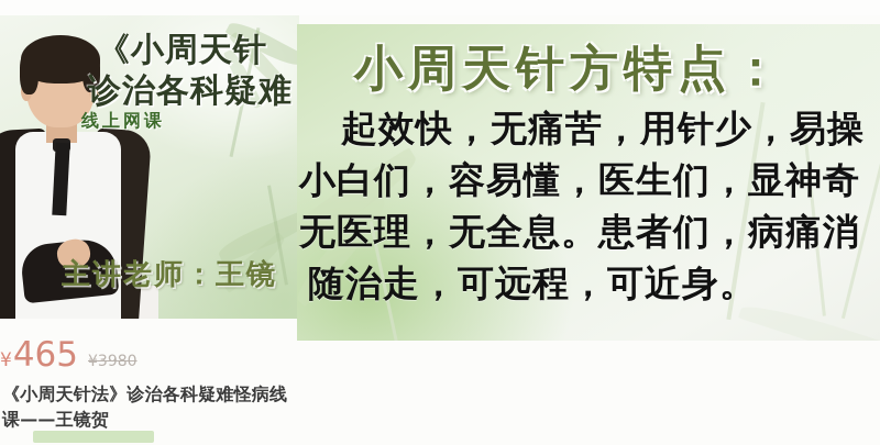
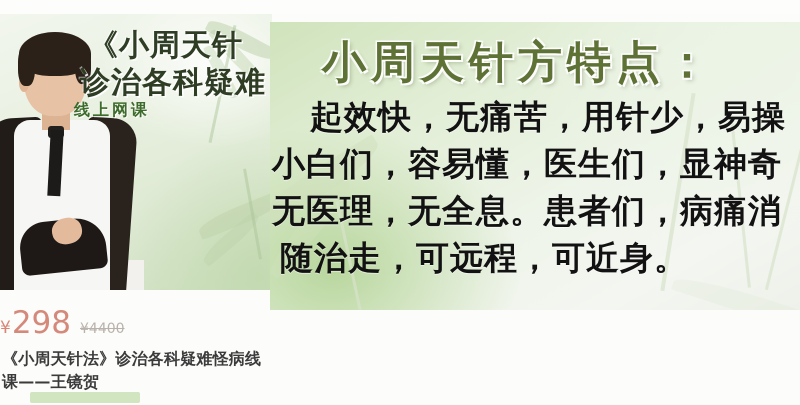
  《小周天针
  诊治各科疑难
  线上网课
- 主讲老师：王镜
  ¥
- 465
+ 298
- ¥3980
+ ¥4400
  《小周天针法》诊治各科疑难怪病线课——王镜贺
  小周天针方特点：
  起效快，无痛苦，用针少，易操
  小白们，容易懂，医生们，显神奇
  无医理，无全息。患者们，病痛消
  随治走，可远程，可近身。
